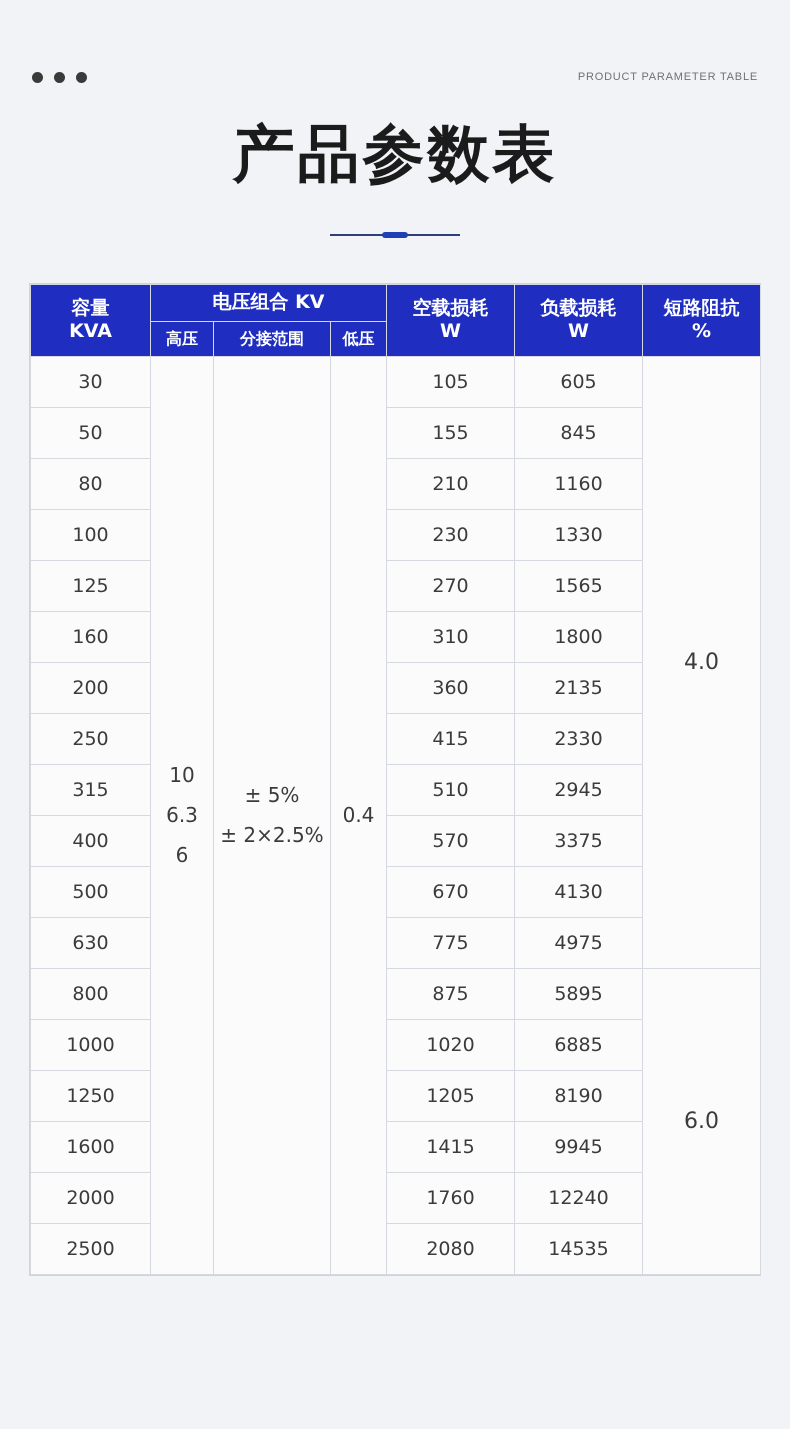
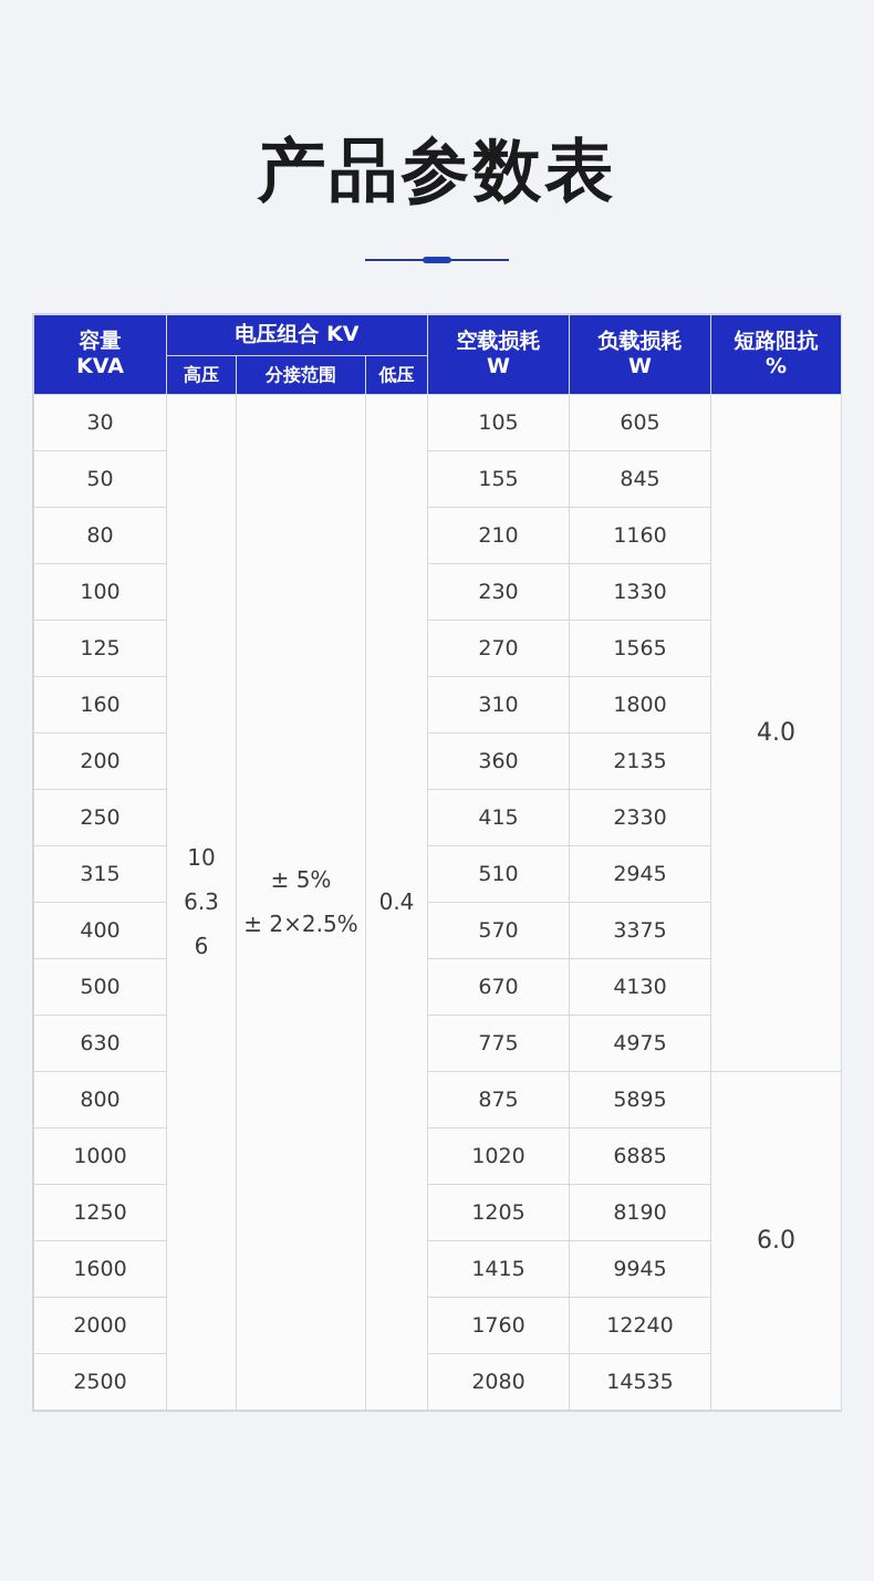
- PRODUCT PARAMETER TABLE
  产品参数表
  容量 KVA	电压组合 KV	空载损耗 W	负载损耗 W	短路阻抗 %
  高压	分接范围	低压
  30	10 6.3 6	± 5% ± 2×2.5%	0.4	105	605	4.0
  50	155	845
  80	210	1160
  100	230	1330
  125	270	1565
  160	310	1800
  200	360	2135
  250	415	2330
  315	510	2945
  400	570	3375
  500	670	4130
  630	775	4975
  800	875	5895	6.0
  1000	1020	6885
  1250	1205	8190
  1600	1415	9945
  2000	1760	12240
  2500	2080	14535
